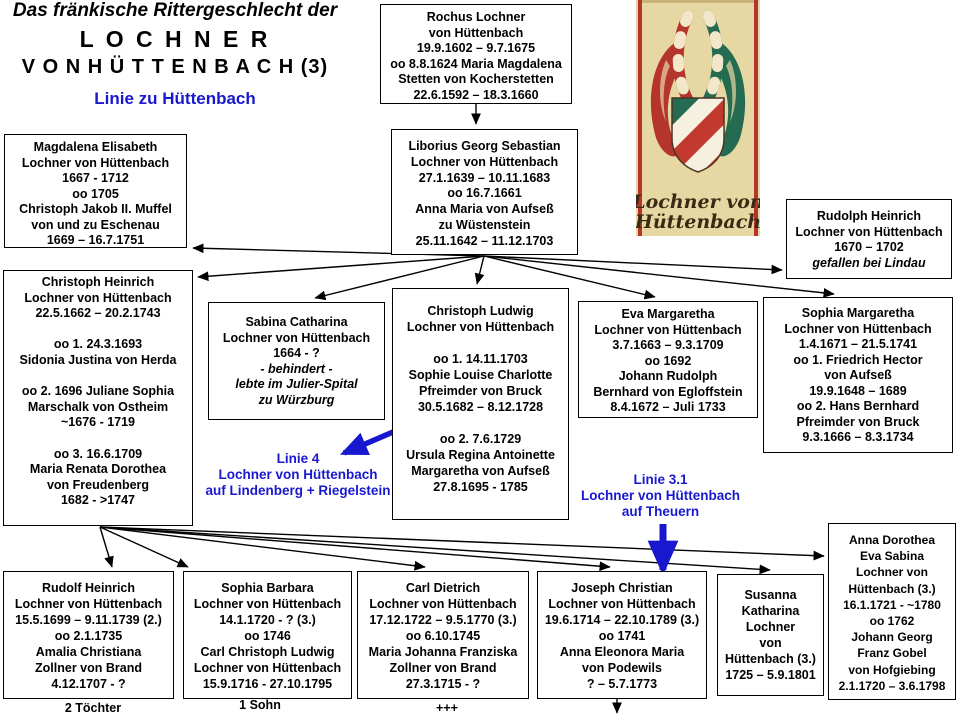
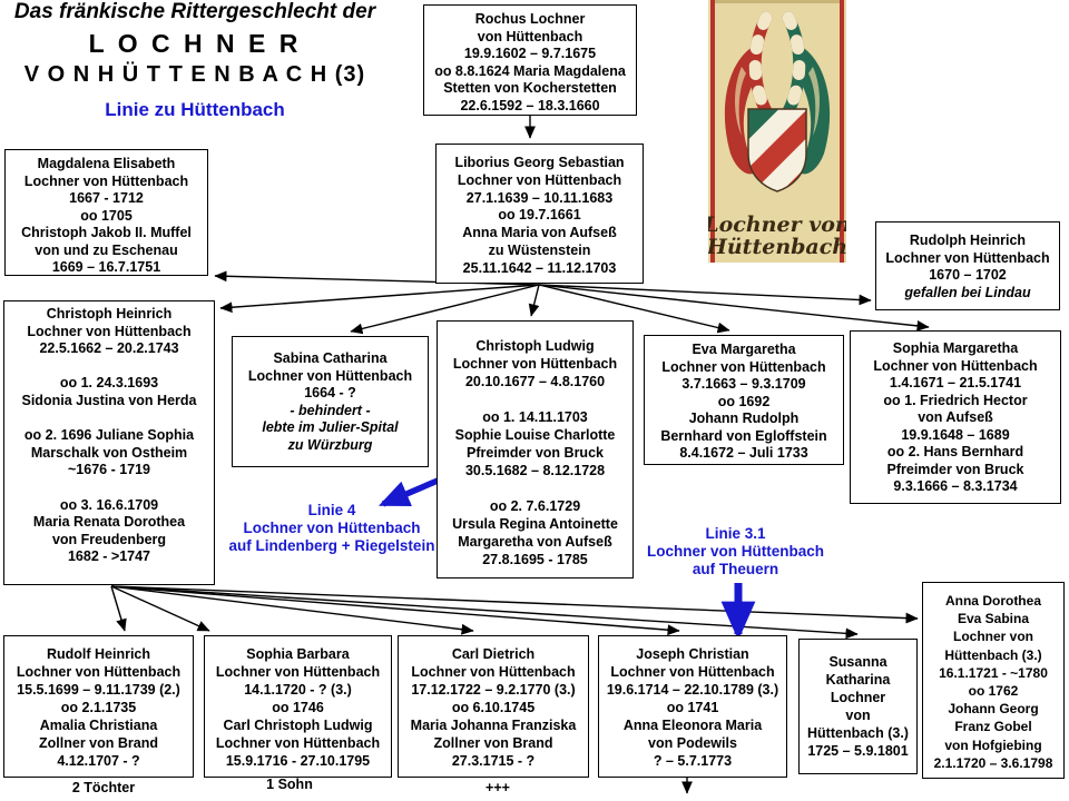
  Das fränkische Rittergeschlecht der
  L O C H N E R
  V O N H Ü T T E N B A C H (3)
  Linie zu Hüttenbach
  Lochner von
  Hüttenbach
  Rochus Lochner
  von Hüttenbach
  19.9.1602 – 9.7.1675
  oo 8.8.1624 Maria Magdalena
  Stetten von Kocherstetten
  22.6.1592 – 18.3.1660
  Liborius Georg Sebastian
  Lochner von Hüttenbach
  27.1.1639 – 10.11.1683
- oo 16.7.1661
+ oo 19.7.1661
  Anna Maria von Aufseß
  zu Wüstenstein
  25.11.1642 – 11.12.1703
  Magdalena Elisabeth
  Lochner von Hüttenbach
  1667 - 1712
  oo 1705
  Christoph Jakob II. Muffel
  von und zu Eschenau
  1669 – 16.7.1751
  Rudolph Heinrich
  Lochner von Hüttenbach
  1670 – 1702
  gefallen bei Lindau
  Christoph Heinrich
  Lochner von Hüttenbach
  22.5.1662 – 20.2.1743
  oo 1. 24.3.1693
  Sidonia Justina von Herda
  oo 2. 1696 Juliane Sophia
  Marschalk von Ostheim
  ~1676 - 1719
  oo 3. 16.6.1709
  Maria Renata Dorothea
  von Freudenberg
  1682 - >1747
  Sabina Catharina
  Lochner von Hüttenbach
  1664 - ?
  - behindert -
  lebte im Julier-Spital
  zu Würzburg
  Christoph Ludwig
  Lochner von Hüttenbach
+ 20.10.1677 – 4.8.1760
  oo 1. 14.11.1703
  Sophie Louise Charlotte
  Pfreimder von Bruck
  30.5.1682 – 8.12.1728
  oo 2. 7.6.1729
  Ursula Regina Antoinette
  Margaretha von Aufseß
  27.8.1695 - 1785
  Eva Margaretha
  Lochner von Hüttenbach
  3.7.1663 – 9.3.1709
  oo 1692
  Johann Rudolph
  Bernhard von Egloffstein
  8.4.1672 – Juli 1733
  Sophia Margaretha
  Lochner von Hüttenbach
  1.4.1671 – 21.5.1741
  oo 1. Friedrich Hector
  von Aufseß
  19.9.1648 – 1689
  oo 2. Hans Bernhard
  Pfreimder von Bruck
  9.3.1666 – 8.3.1734
  Rudolf Heinrich
  Lochner von Hüttenbach
  15.5.1699 – 9.11.1739 (2.)
  oo 2.1.1735
  Amalia Christiana
  Zollner von Brand
  4.12.1707 - ?
  Sophia Barbara
  Lochner von Hüttenbach
  14.1.1720 - ? (3.)
  oo 1746
  Carl Christoph Ludwig
  Lochner von Hüttenbach
  15.9.1716 - 27.10.1795
  Carl Dietrich
  Lochner von Hüttenbach
- 17.12.1722 – 9.5.1770 (3.)
+ 17.12.1722 – 9.2.1770 (3.)
  oo 6.10.1745
  Maria Johanna Franziska
  Zollner von Brand
  27.3.1715 - ?
  Joseph Christian
  Lochner von Hüttenbach
  19.6.1714 – 22.10.1789 (3.)
  oo 1741
  Anna Eleonora Maria
  von Podewils
  ? – 5.7.1773
  Susanna
  Katharina
  Lochner
  von
  Hüttenbach (3.)
  1725 – 5.9.1801
  Anna Dorothea
  Eva Sabina
  Lochner von
  Hüttenbach (3.)
  16.1.1721 - ~1780
  oo 1762
  Johann Georg
  Franz Gobel
  von Hofgiebing
  2.1.1720 – 3.6.1798
  Linie 4
  Lochner von Hüttenbach
  auf Lindenberg + Riegelstein
  Linie 3.1
  Lochner von Hüttenbach
  auf Theuern
  2 Töchter
  1 Sohn
  +++
